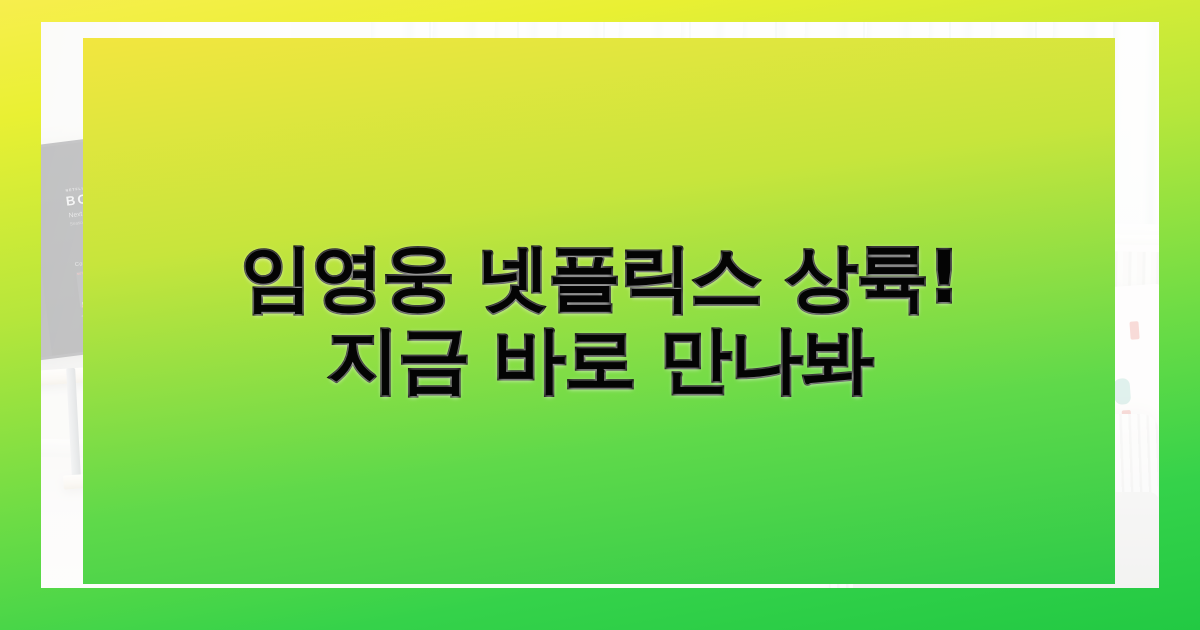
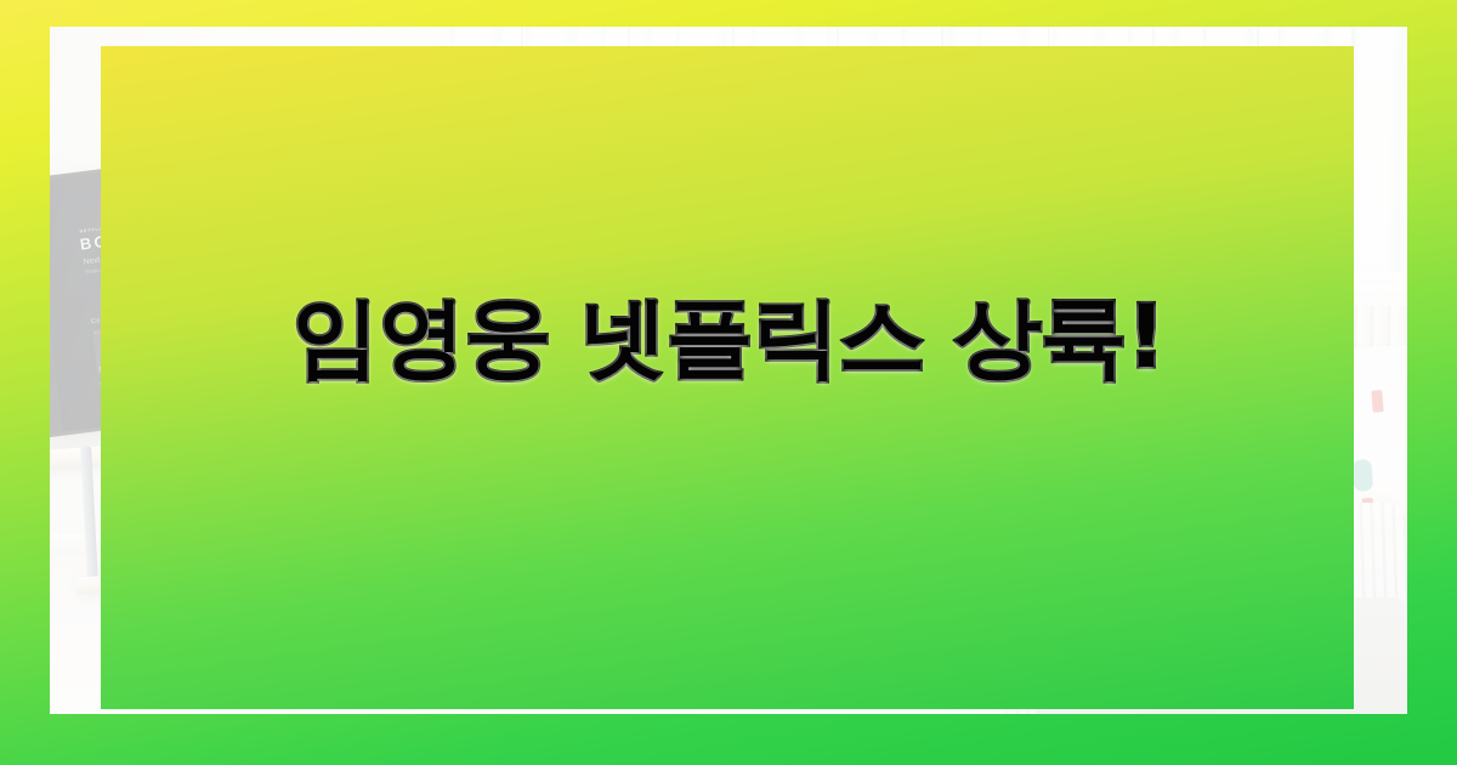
  임영웅 넷플릭스 상륙!
- 지금 바로 만나봐
